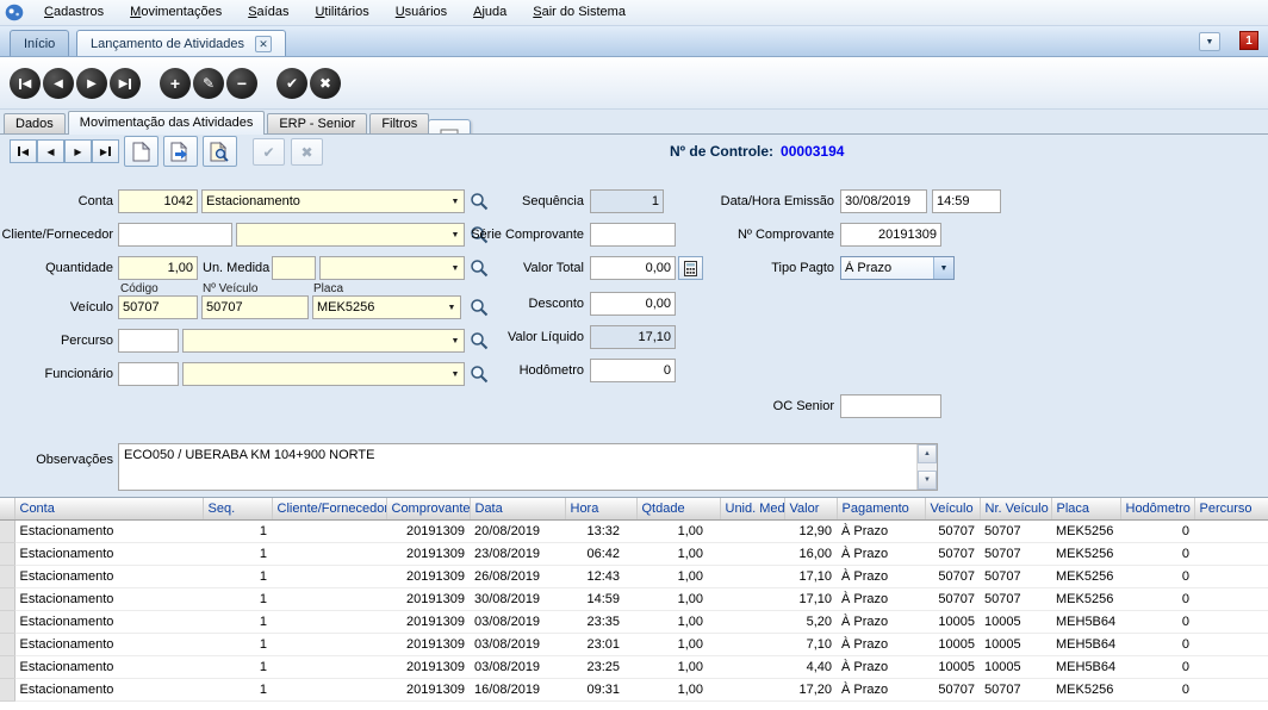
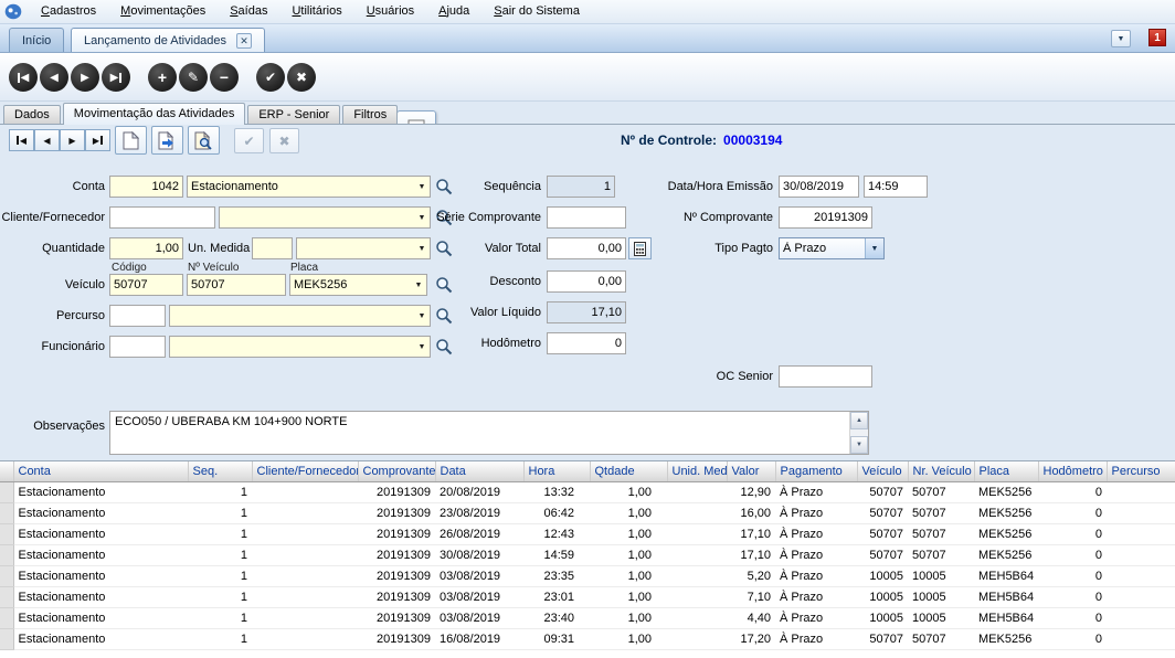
  Cadastros
  Movimentações
  Saídas
  Utilitários
  Usuários
  Ajuda
  Sair do Sistema
  Início
  Lançamento de Atividades
  ✕
  1
  ◀
  ◀
  ▶
  ▶
  +
  ✎
  −
  ✔
  ✖
  Dados
  Movimentação das Atividades
  ERP - Senior
  Filtros
  ◀
  ◀
  ▶
  ▶
  ✔
  ✖
  Nº de Controle: 00003194
  Conta
  1042
  Estacionamento
  Cliente/Fornecedor
  Quantidade
  1,00
  Un. Medida
  Código
  Nº Veículo
  Placa
  Veículo
  50707
  50707
  MEK5256
  Percurso
  Funcionário
  Sequência
  1
  Série Comprovante
  Valor Total
  0,00
  Desconto
  0,00
  Valor Líquido
  17,10
  Hodômetro
  0
  Data/Hora Emissão
  30/08/2019
  14:59
  Nº Comprovante
  20191309
  Tipo Pagto
  À Prazo
  OC Senior
  Observações
  ECO050 / UBERABA KM 104+900 NORTE
  	Conta	Seq.	Cliente/Fornecedo	Comprovante	Data	Hora	Qtdade	Unid. Med	Valor	Pagamento	Veículo	Nr. Veículo	Placa	Hodômetro	Percurso
  	Estacionamento	1		20191309	20/08/2019	13:32	1,00		12,90	À Prazo	50707	50707	MEK5256	0
  	Estacionamento	1		20191309	23/08/2019	06:42	1,00		16,00	À Prazo	50707	50707	MEK5256	0
  	Estacionamento	1		20191309	26/08/2019	12:43	1,00		17,10	À Prazo	50707	50707	MEK5256	0
  	Estacionamento	1		20191309	30/08/2019	14:59	1,00		17,10	À Prazo	50707	50707	MEK5256	0
  	Estacionamento	1		20191309	03/08/2019	23:35	1,00		5,20	À Prazo	10005	10005	MEH5B64	0
  	Estacionamento	1		20191309	03/08/2019	23:01	1,00		7,10	À Prazo	10005	10005	MEH5B64	0
- 	Estacionamento	1		20191309	03/08/2019	23:25	1,00		4,40	À Prazo	10005	10005	MEH5B64	0
+ 	Estacionamento	1		20191309	03/08/2019	23:40	1,00		4,40	À Prazo	10005	10005	MEH5B64	0
  	Estacionamento	1		20191309	16/08/2019	09:31	1,00		17,20	À Prazo	50707	50707	MEK5256	0
